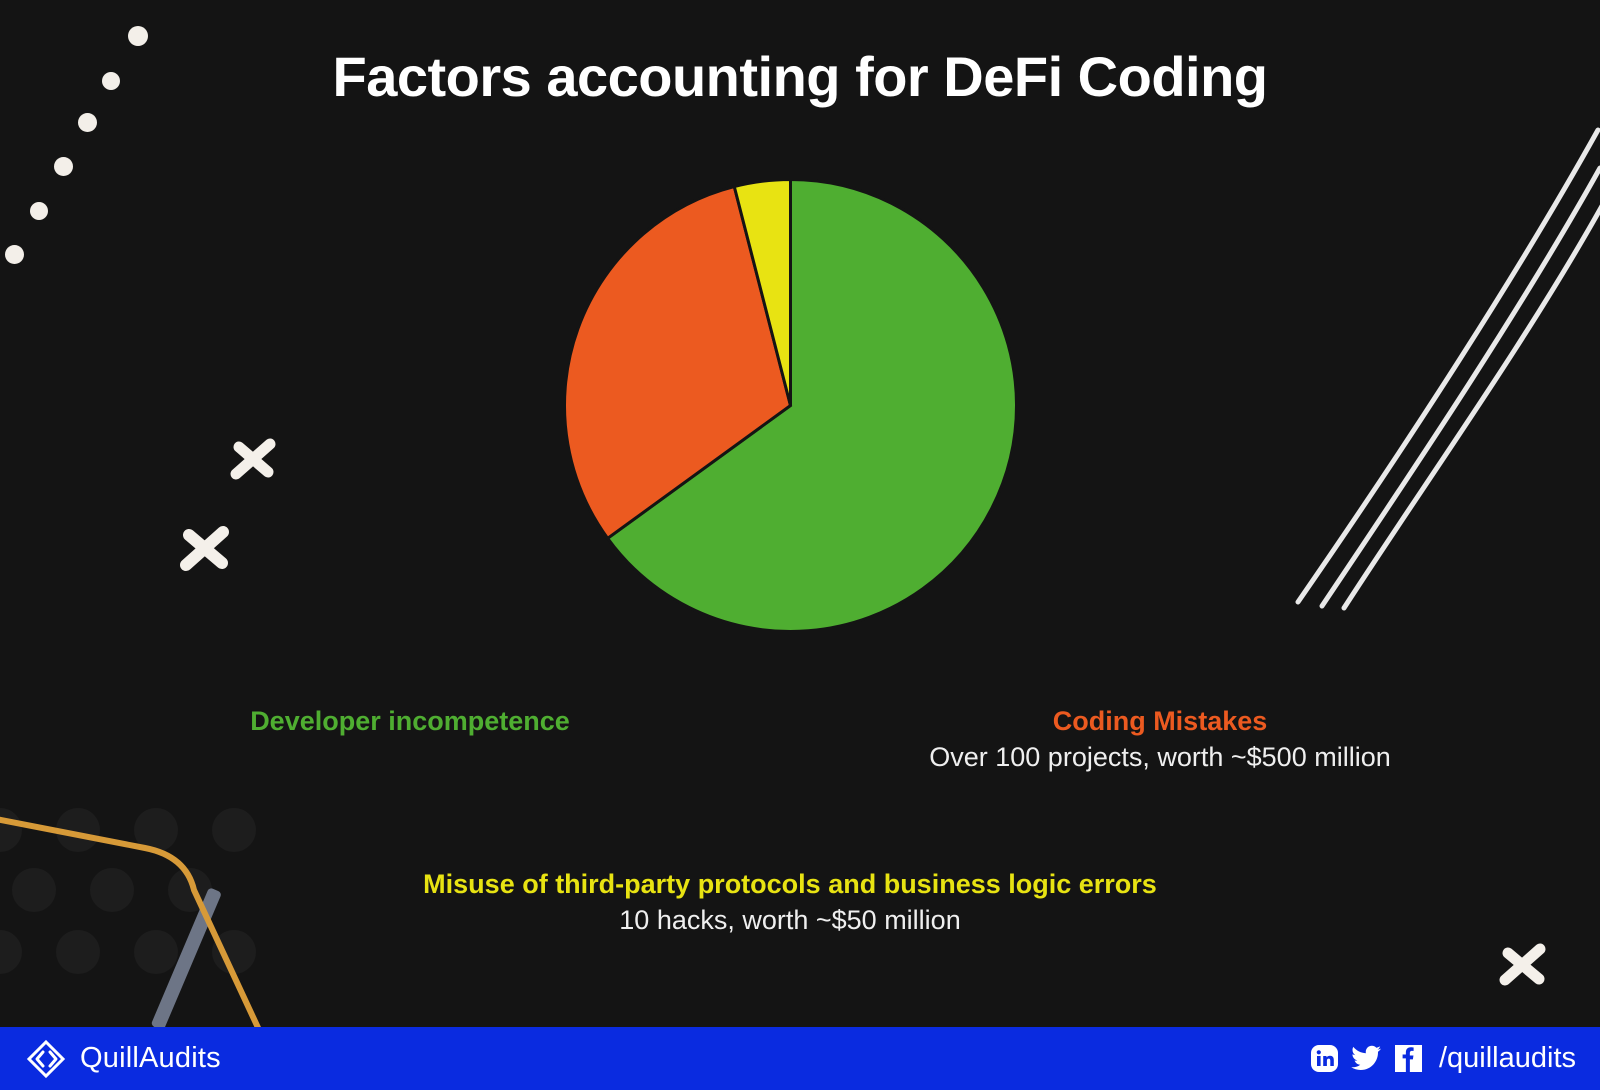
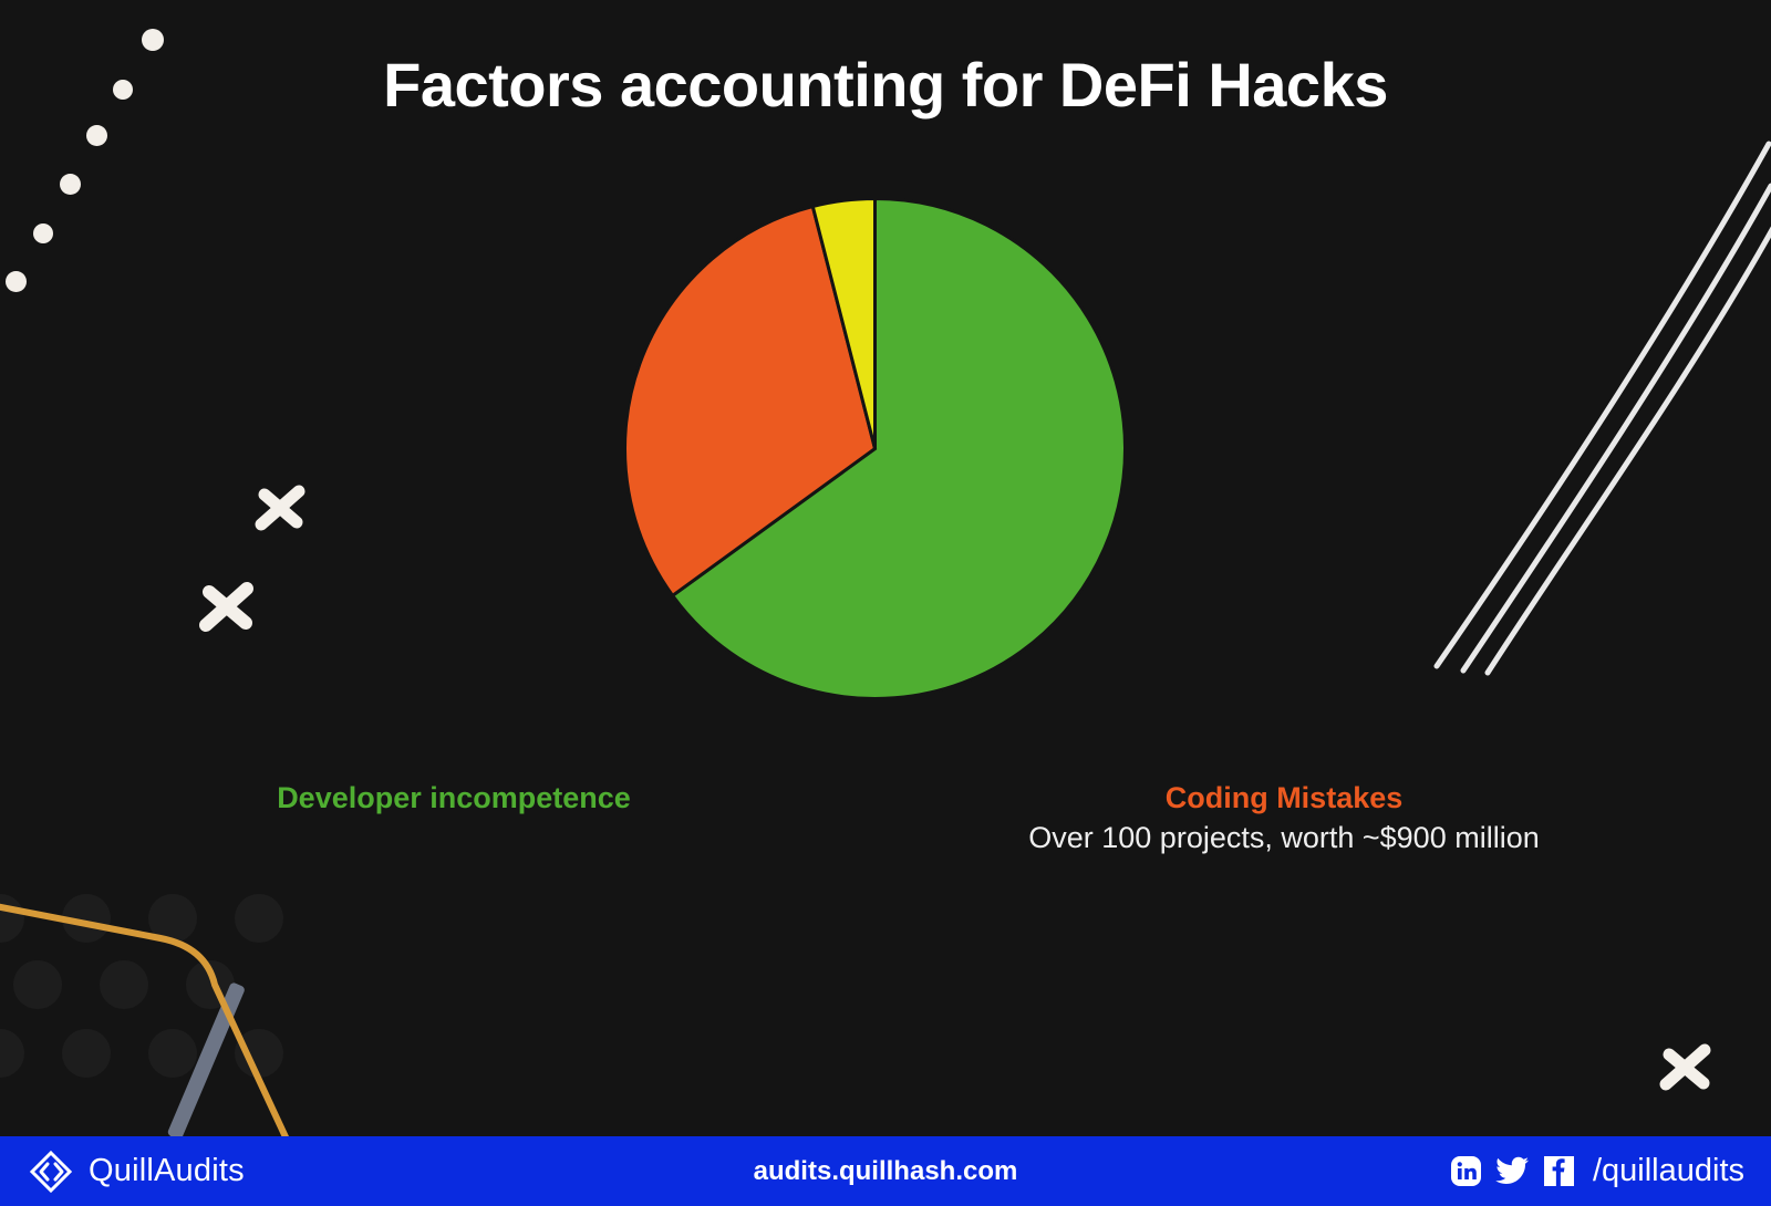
- Factors accounting for DeFi Coding
+ Factors accounting for DeFi Hacks
  Developer incompetence
  Coding Mistakes
- Over 100 projects, worth ~$500 million
+ Over 100 projects, worth ~$900 million
- Misuse of third-party protocols and business logic errors
- 10 hacks, worth ~$50 million
  QuillAudits
+ audits.quillhash.com
  /quillaudits
